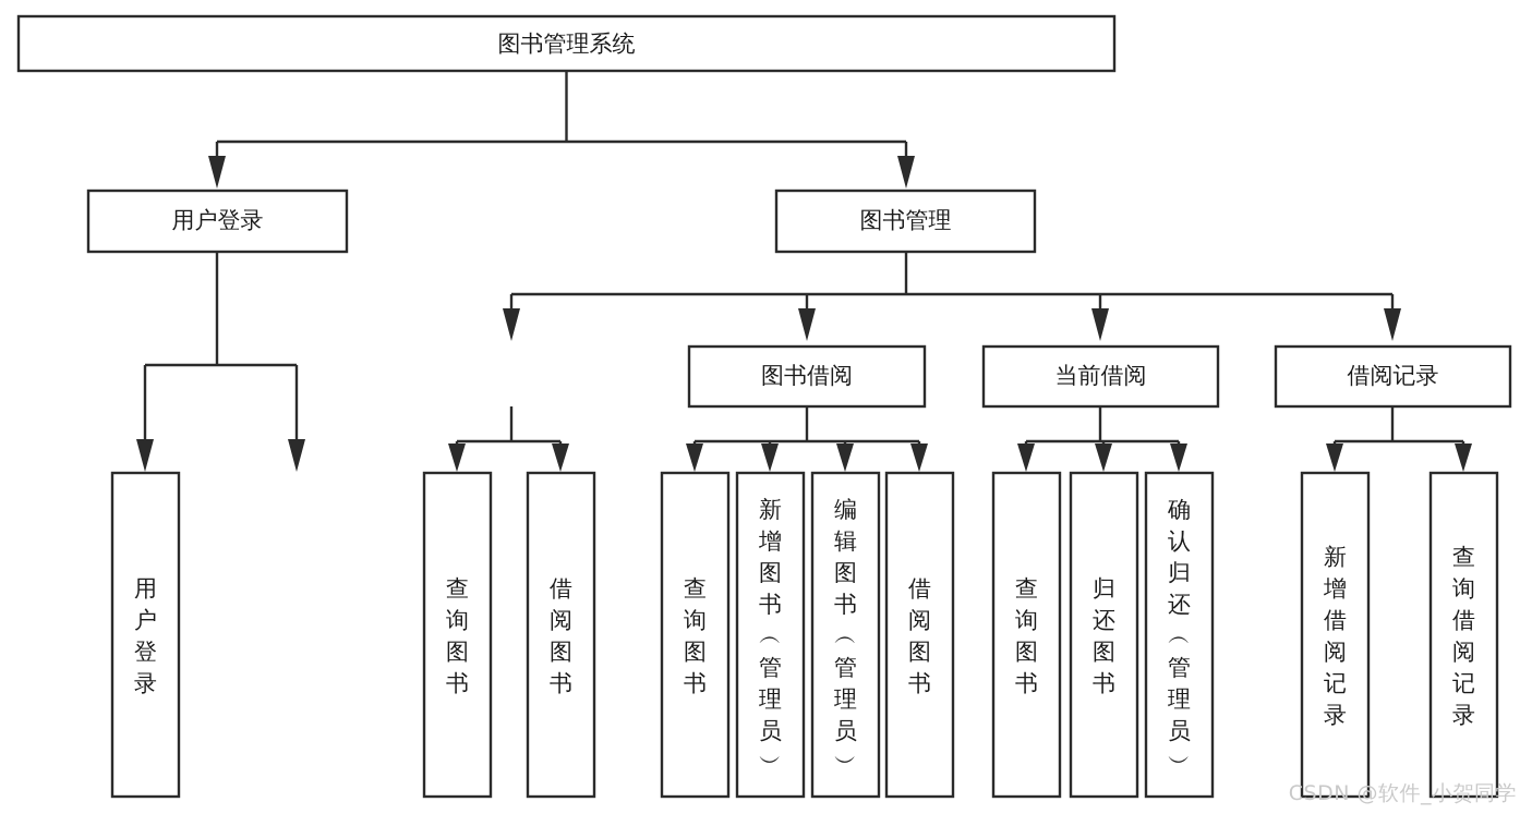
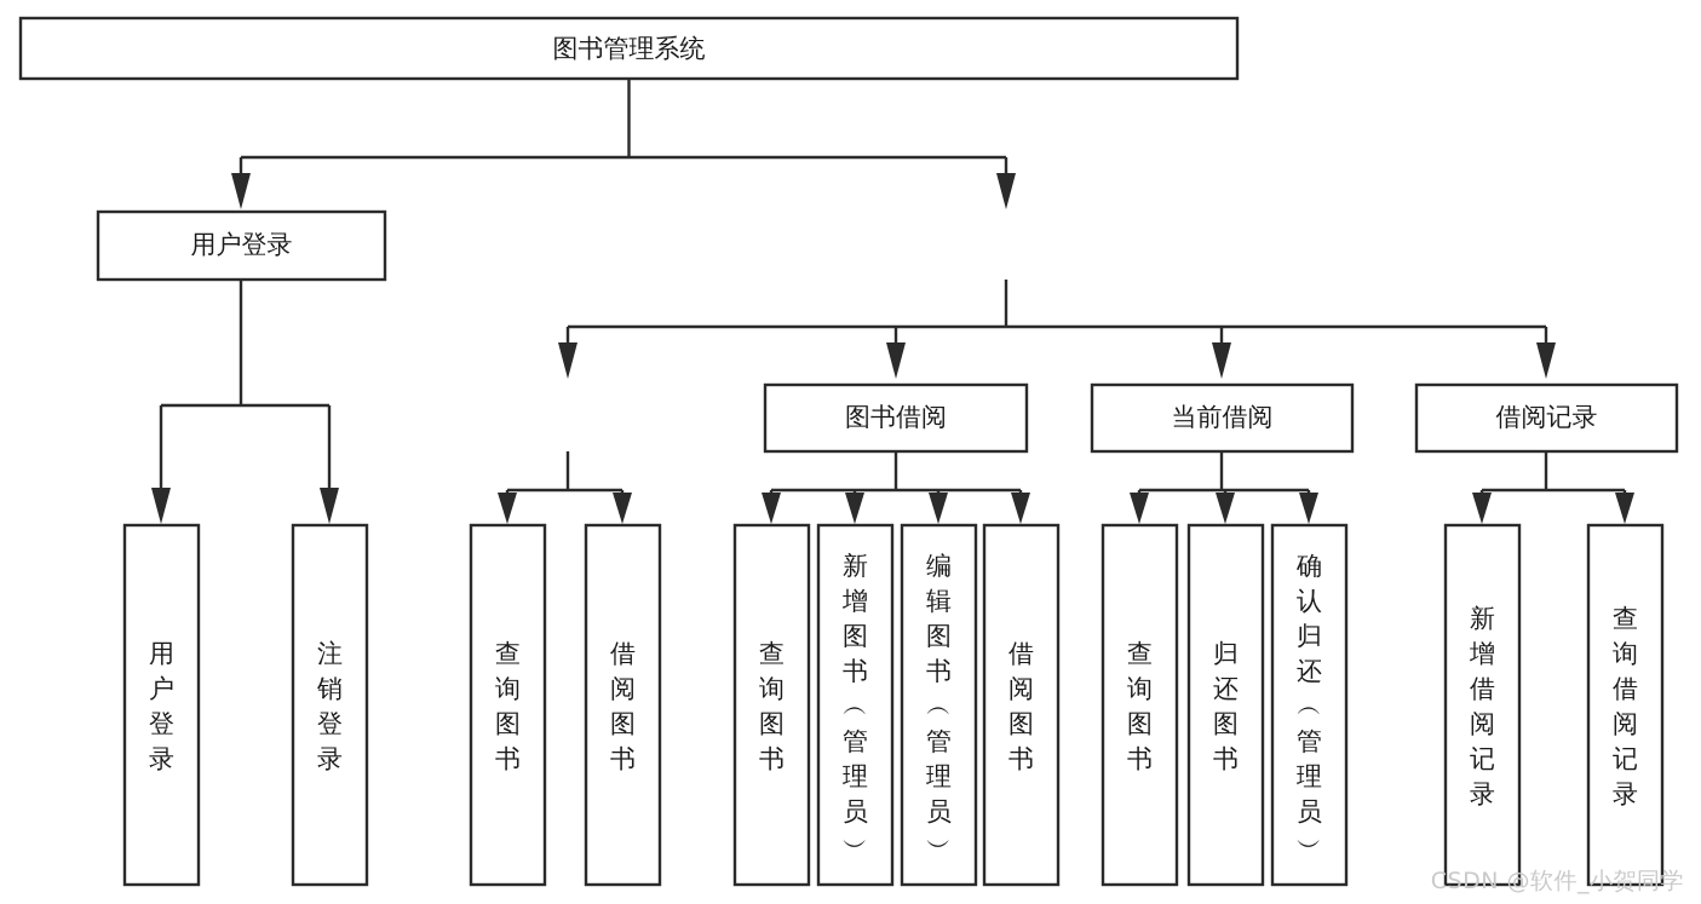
  图书管理系统
  用户登录
- 图书管理
  图书借阅
  当前借阅
  借阅记录
  用户登录
+ 注销登录
  查询图书
  借阅图书
  查询图书
  新增图书 ︵ 管理员 ︶
  编辑图书 ︵ 管理员 ︶
  借阅图书
  查询图书
  归还图书
  确认归还 ︵ 管理员 ︶
  新增借阅记录
  查询借阅记录
  CSDN @软件_小贺同学
